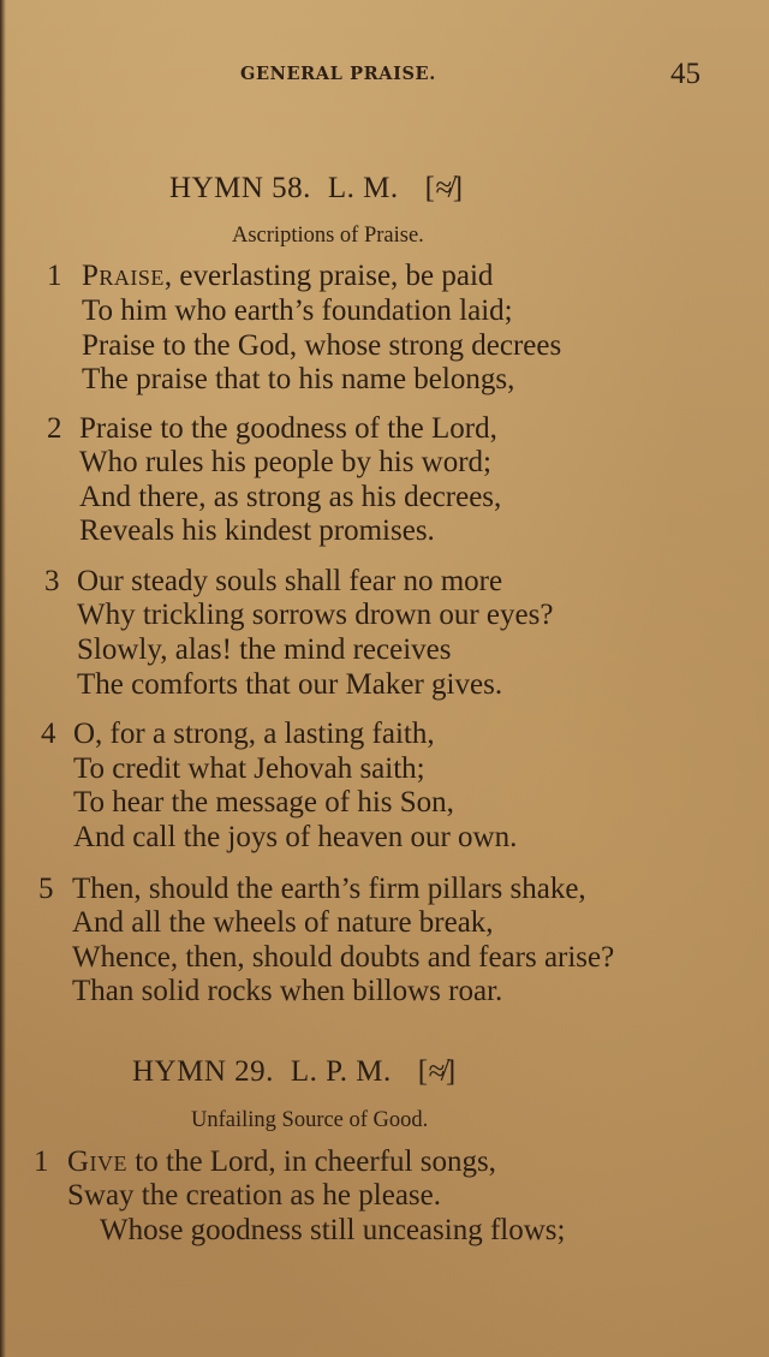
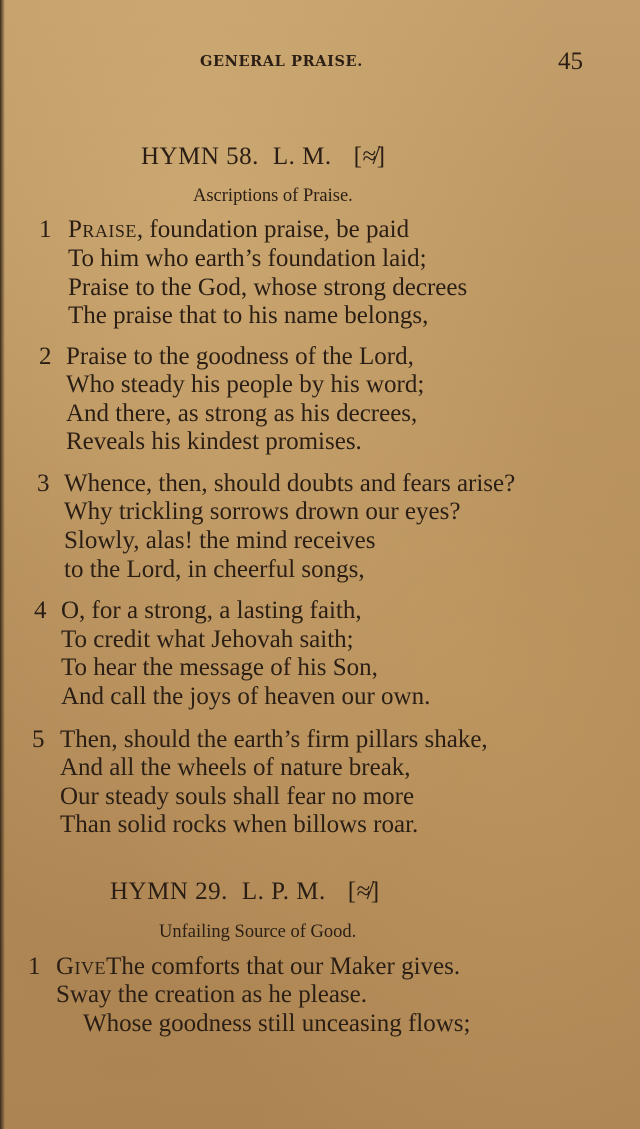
  GENERAL PRAISE.
  45
  HYMN 58. L. M. [≉]
  Ascriptions of Praise.
  1
- Praise, everlasting praise, be paid
+ Praise, foundation praise, be paid
  To him who earth’s foundation laid;
  Praise to the God, whose strong decrees
  The praise that to his name belongs,
  2
  Praise to the goodness of the Lord,
- Who rules his people by his word;
+ Who steady his people by his word;
  And there, as strong as his decrees,
  Reveals his kindest promises.
  3
- Our steady souls shall fear no more
+ Whence, then, should doubts and fears arise?
  Why trickling sorrows drown our eyes?
  Slowly, alas! the mind receives
- The comforts that our Maker gives.
+ to the Lord, in cheerful songs,
  4
  O, for a strong, a lasting faith,
  To credit what Jehovah saith;
  To hear the message of his Son,
  And call the joys of heaven our own.
  5
  Then, should the earth’s firm pillars shake,
  And all the wheels of nature break,
- Whence, then, should doubts and fears arise?
+ Our steady souls shall fear no more
  Than solid rocks when billows roar.
  HYMN 29. L. P. M. [≉]
  Unfailing Source of Good.
  1
- Give to the Lord, in cheerful songs,
+ GiveThe comforts that our Maker gives.
  Sway the creation as he please.
  Whose goodness still unceasing flows;
